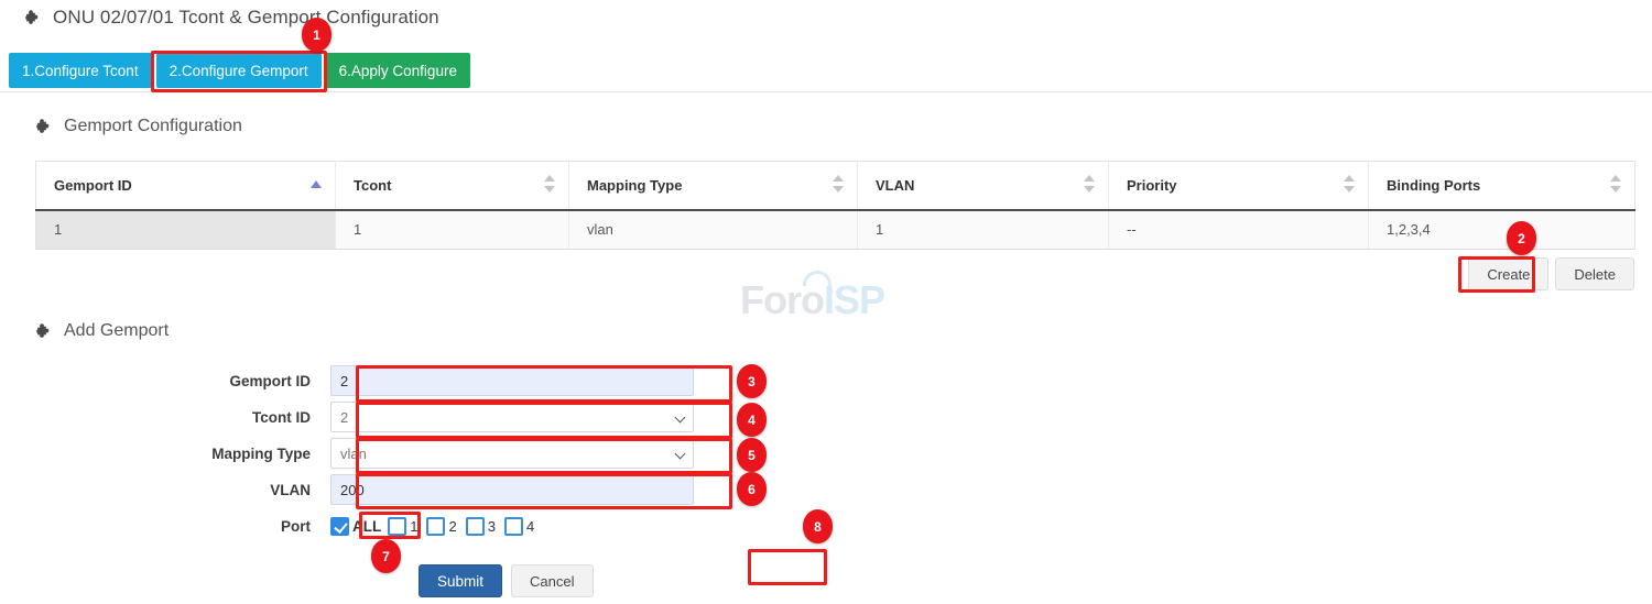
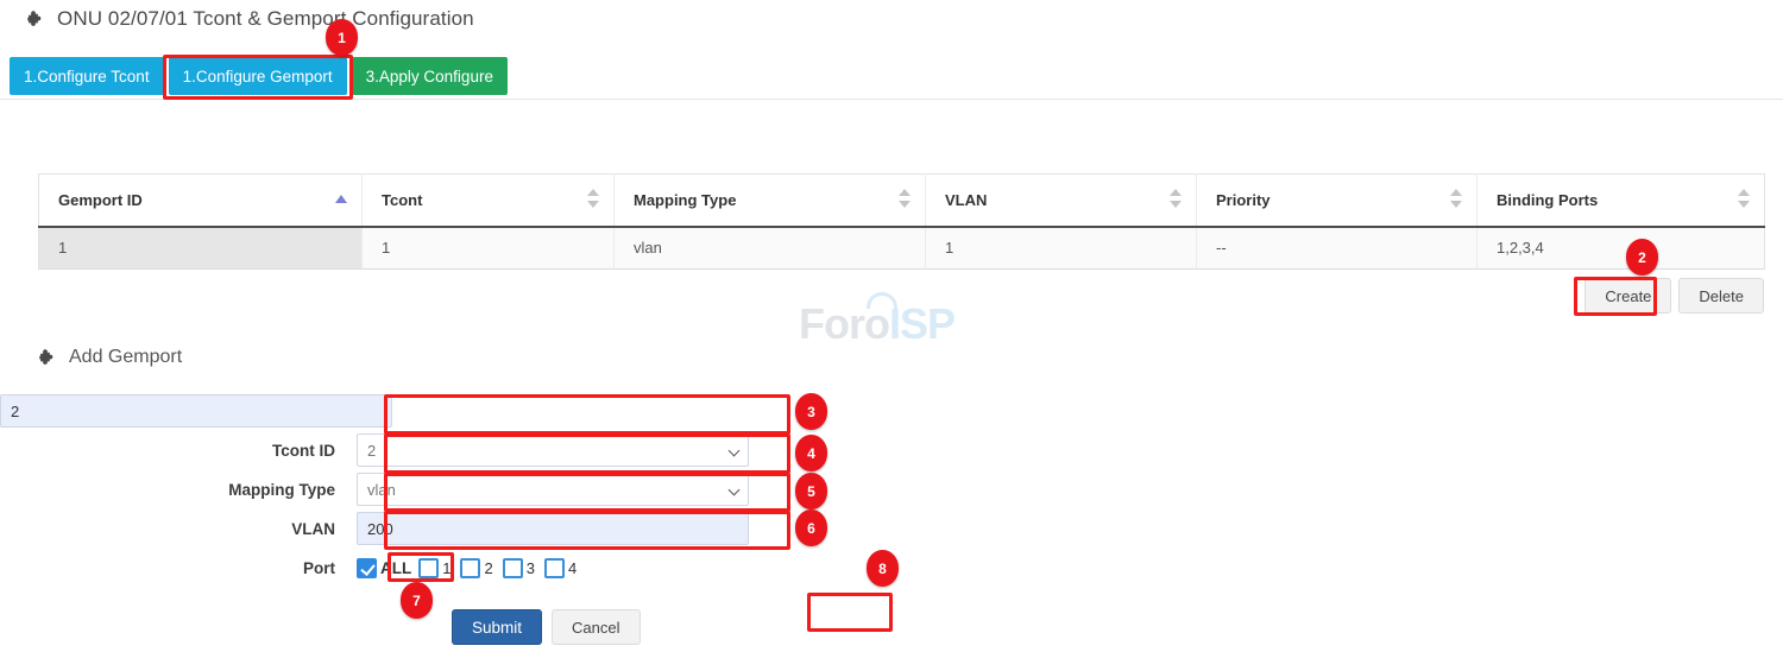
  ONU 02/07/01 Tcont & Gempo Configuration
  1.Configure Tcont
- 2.Configure Gemport
+ 1.Configure Gemport
- 6.Apply Configure
+ 3.Apply Configure
- Gemport Configuration
  Gemport ID	Tcont	Mapping Type	VLAN	Priority	Binding Ports
  1	1	vlan	1	--	1,2,3,4
  Create
  Delete
  ForoISP
  Add Gemport
- Gemport ID
  2
  Tcont ID
  2
  Mapping Type
  vlan
  VLAN
  200
  Port
  ALL
  1
  2
  3
  4
  Submit
  Cancel
  1
  2
  3
  4
  5
  6
  7
  8
